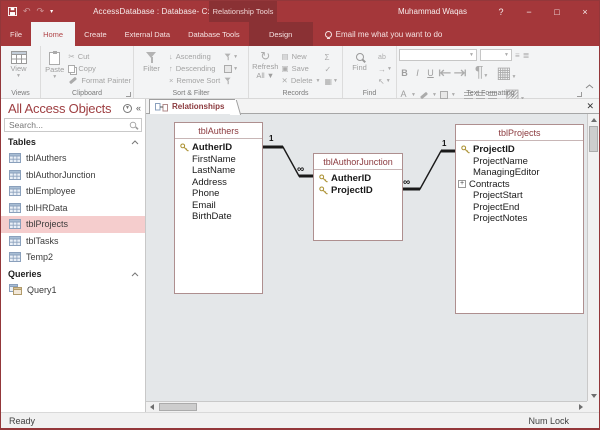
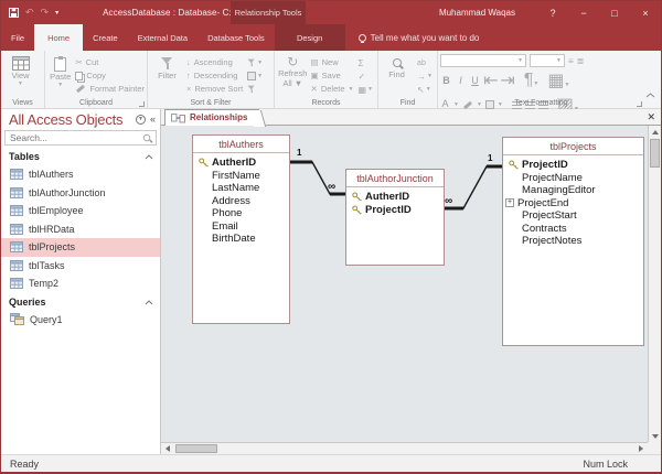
  ↶
  ↷
  Relationship Tools
  Muhammad Waqas
  ?
  −
  □
  ×
  File
  Home
  Create
  External Data
  Database Tools
  Design
- Email me what you want to do
+ Tell me what you want to do
  View
  Paste
  ✂
  Cut
  Copy
  Format Painter
  Filter
  ↓
  Ascending
  ↑
  Descending
  ×
  Remove Sort
  ↻
  Refresh
  All ▼
  ▤
  New
  ▣
  Save
  ✕
  Delete
  Σ
  ✓
  ▦
  Find
  →
  ↖
  ≡
  ≣
  B
  I
  U
  ⇤
  ⇥
  A
  All Access Objects
  «
  Search...
  Tables
  tblAuthers
  tblAuthorJunction
  tblEmployee
  tblHRData
  tblProjects
  tblTasks
  Temp2
  Queries
  Query1
  Relationships
  ✕
  1
  ∞
  ∞
  1
  tblAuthers
  AutherID
  FirstName
  LastName
  Address
  Phone
  Email
  BirthDate
  tblAuthorJunction
  AutherID
  ProjectID
  tblProjects
  ProjectID
  ProjectName
  ManagingEditor
- Contracts
+ ProjectEnd
  ProjectStart
- ProjectEnd
+ Contracts
  ProjectNotes
  Ready
  Num Lock
